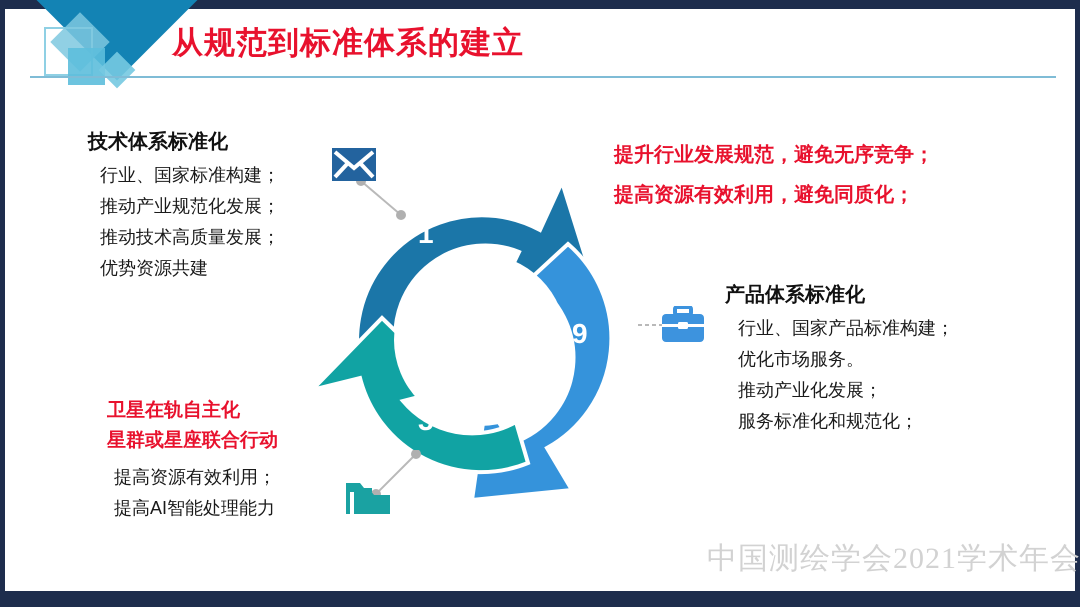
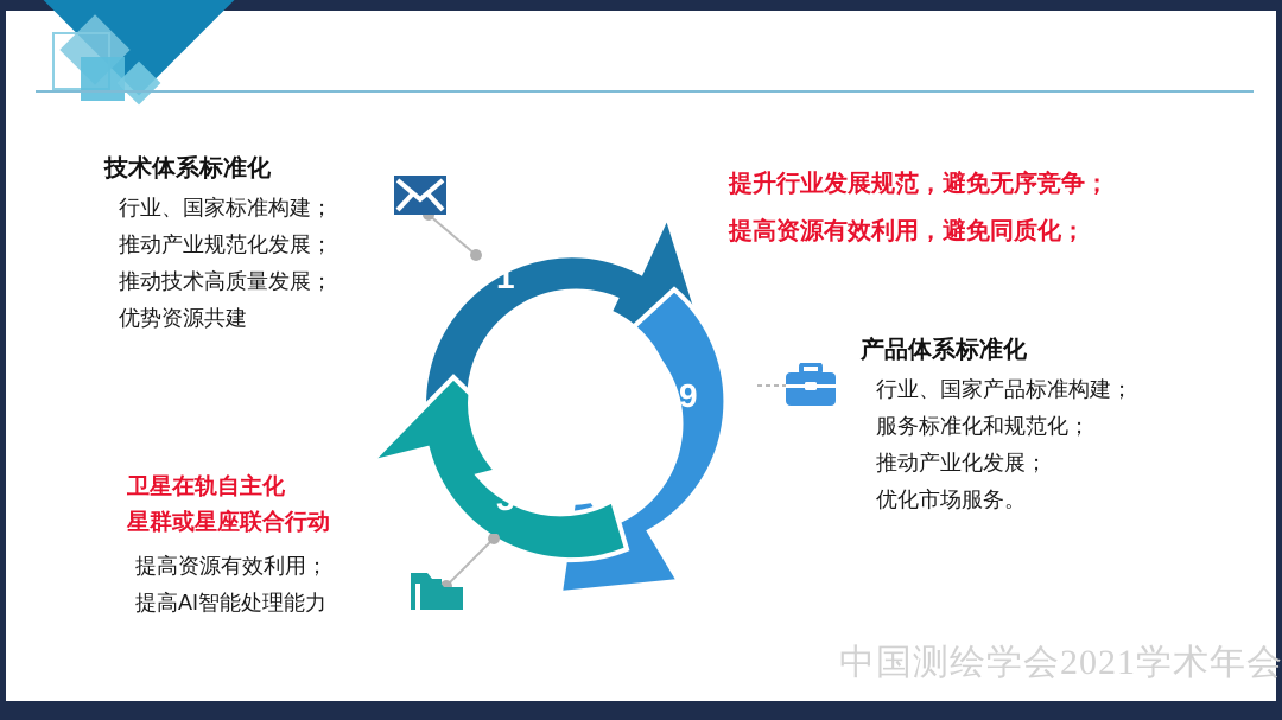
- 从规范到标准体系的建立
  技术体系标准化
  行业、国家标准构建；
  推动产业规范化发展；
  推动技术高质量发展；
  优势资源共建
  提升行业发展规范，避免无序竞争；
  提高资源有效利用，避免同质化；
  产品体系标准化
  行业、国家产品标准构建；
- 优化市场服务。
+ 服务标准化和规范化；
  推动产业化发展；
- 服务标准化和规范化；
+ 优化市场服务。
  卫星在轨自主化
  星群或星座联合行动
  提高资源有效利用；
  提高AI智能处理能力
  1
  9
  3
  中国测绘学会2021学术年会
